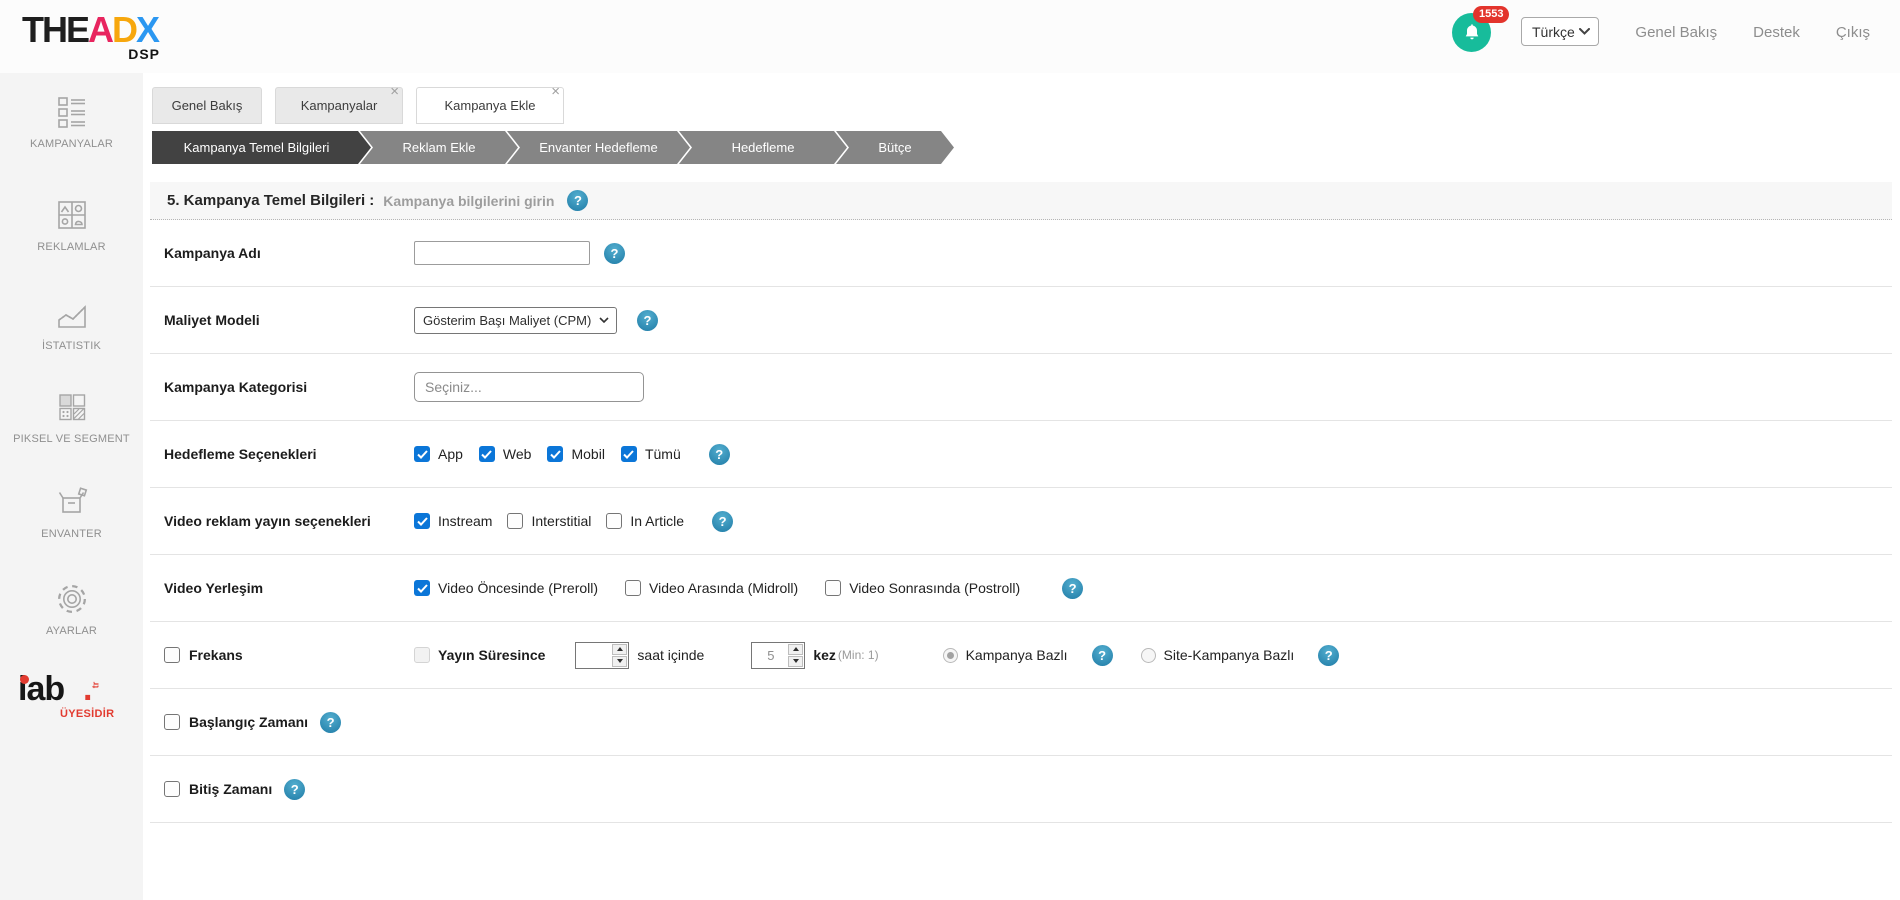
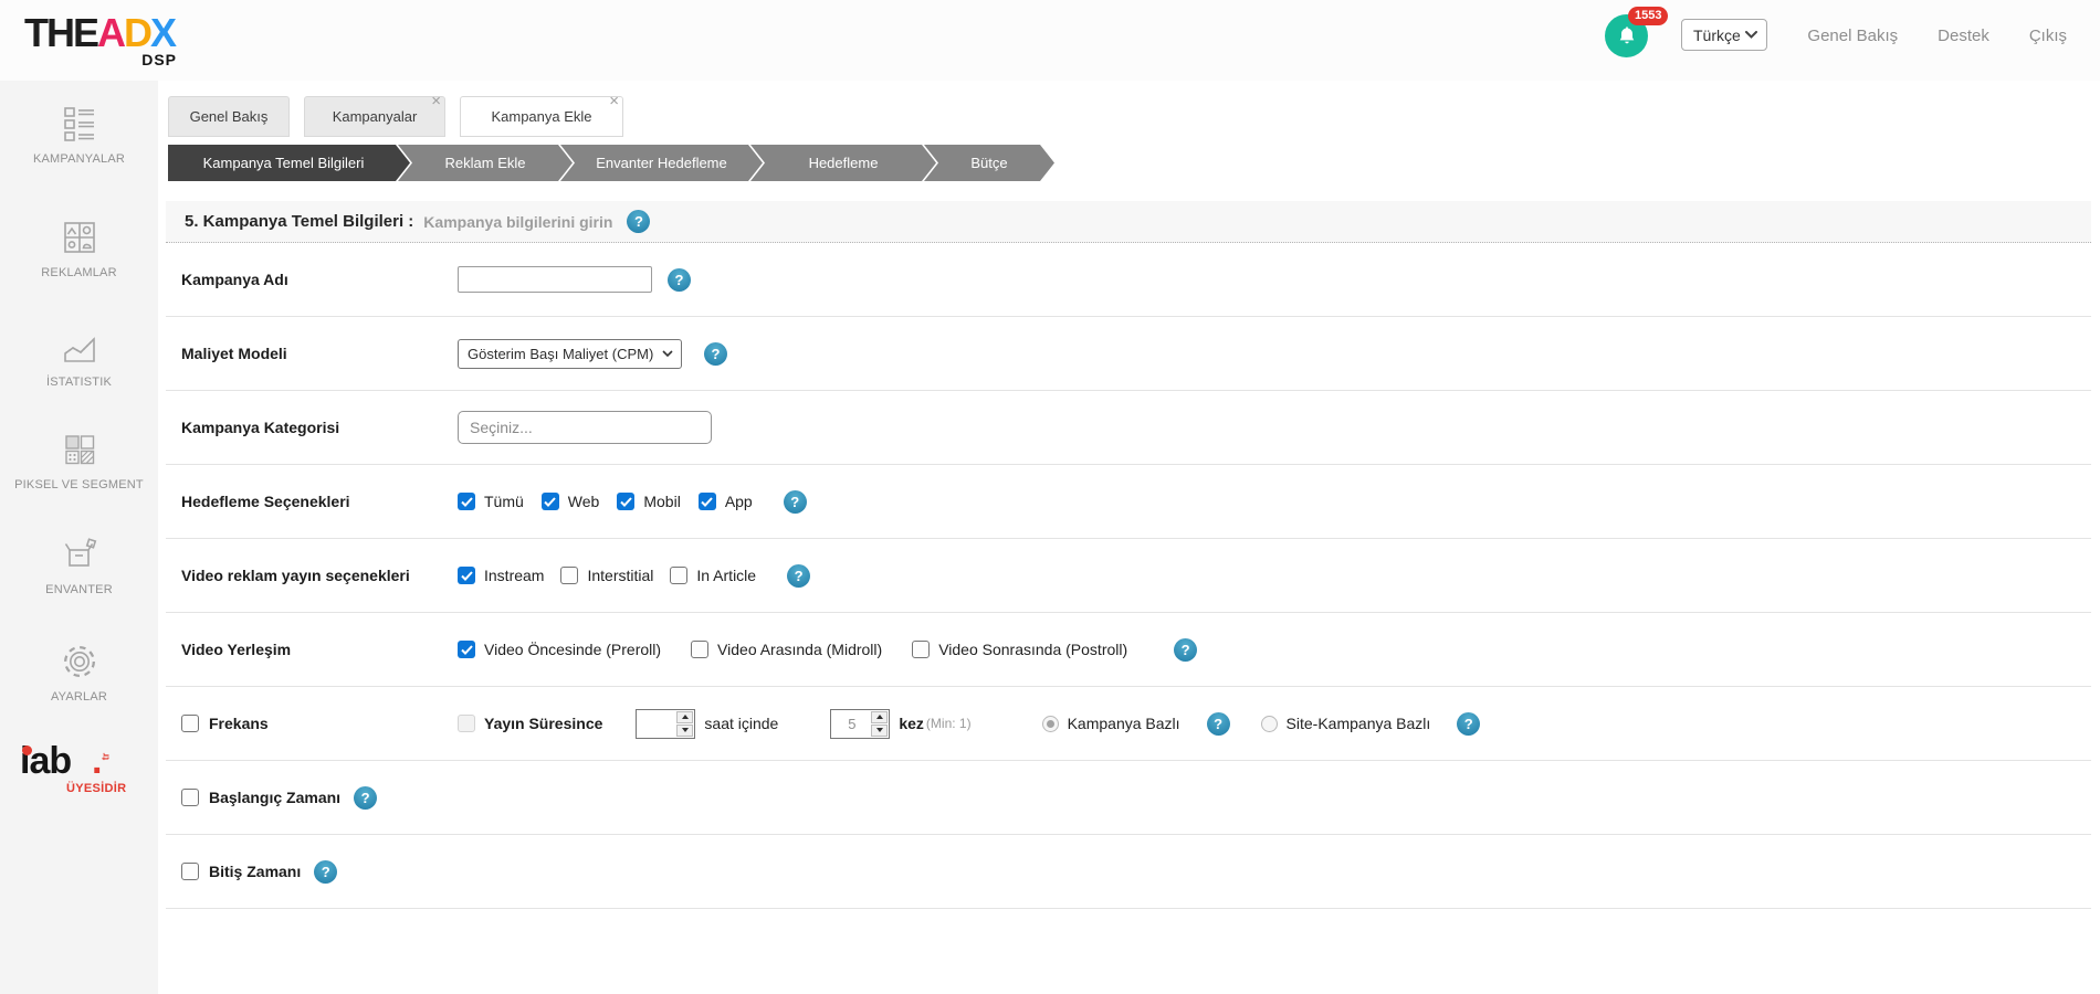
  THEADX
  DSP
  1553
  Türkçe
  Genel Bakış
  Destek
  Çıkış
  KAMPANYALAR
  REKLAMLAR
  İSTATISTIK
  PIKSEL VE SEGMENT
  ENVANTER
  AYARLAR
  iab
  .
  ÜYESİDİR
  Genel Bakış
  Kampanyalar
  ×
  Kampanya Ekle
  ×
  Kampanya Temel Bilgileri
  Reklam Ekle
  Envanter Hedefleme
  Hedefleme
  Bütçe
  5. Kampanya Temel Bilgileri :
  Kampanya bilgilerini girin
  ?
  Kampanya Adı
  ?
  Maliyet Modeli
  Gösterim Başı Maliyet (CPM)
  ?
  Kampanya Kategorisi
  Seçiniz...
  Hedefleme Seçenekleri
- App
+ Tümü
  Web
  Mobil
- Tümü
+ App
  ?
  Video reklam yayın seçenekleri
  Instream
  Interstitial
  In Article
  ?
  Video Yerleşim
  Video Öncesinde (Preroll)
  Video Arasında (Midroll)
  Video Sonrasında (Postroll)
  ?
  Frekans
  Yayın Süresince
  saat içinde
  5
  kez
  (Min: 1)
  Kampanya Bazlı
  ?
  Site-Kampanya Bazlı
  ?
  Başlangıç Zamanı
  ?
  Bitiş Zamanı
  ?
